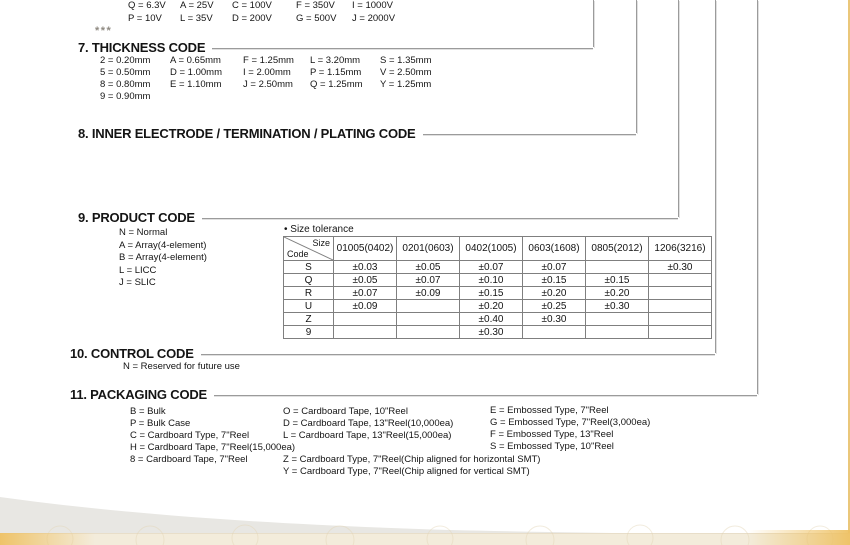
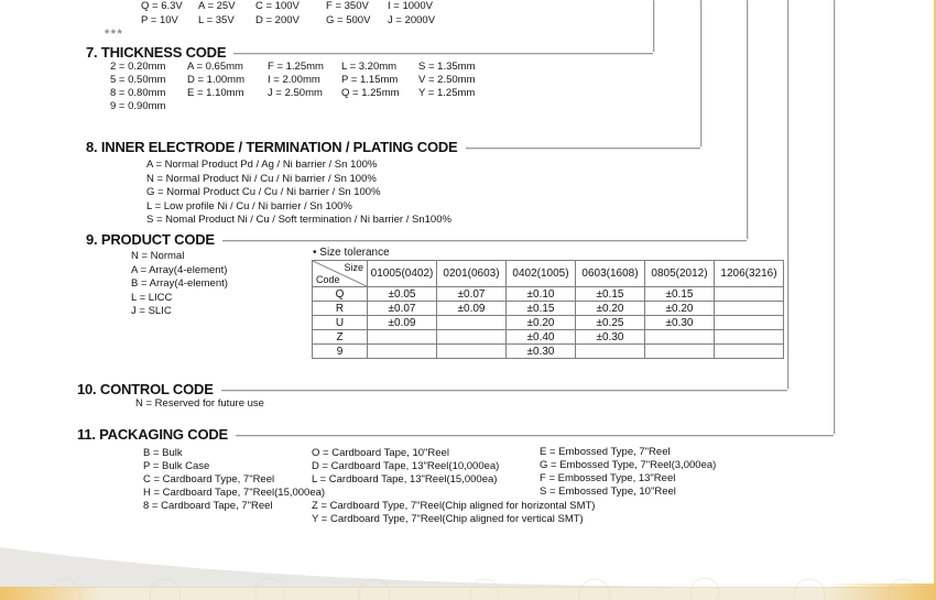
  Q = 6.3V A = 25V C = 100V F = 350V I = 1000V
  P = 10V L = 35V D = 200V G = 500V J = 2000V
  ***
  7. THICKNESS CODE
  2 = 0.20mm A = 0.65mm F = 1.25mm L = 3.20mm S = 1.35mm
  5 = 0.50mm D = 1.00mm I = 2.00mm P = 1.15mm V = 2.50mm
  8 = 0.80mm E = 1.10mm J = 2.50mm Q = 1.25mm Y = 1.25mm
  9 = 0.90mm
  8. INNER ELECTRODE / TERMINATION / PLATING CODE
+ A = Normal Product Pd / Ag / Ni barrier / Sn 100%
+ N = Normal Product Ni / Cu / Ni barrier / Sn 100%
+ G = Normal Product Cu / Cu / Ni barrier / Sn 100%
+ L = Low profile Ni / Cu / Ni barrier / Sn 100%
+ S = Nomal Product Ni / Cu / Soft termination / Ni barrier / Sn100%
  9. PRODUCT CODE
  N = Normal
  A = Array(4-element)
  B = Array(4-element)
  L = LICC
  J = SLIC
  • Size tolerance
  Size Code	01005(0402)	0201(0603)	0402(1005)	0603(1608)	0805(2012)	1206(3216)
- S	±0.03	±0.05	±0.07	±0.07		±0.30
  Q	±0.05	±0.07	±0.10	±0.15	±0.15
  R	±0.07	±0.09	±0.15	±0.20	±0.20
  U	±0.09		±0.20	±0.25	±0.30
  Z			±0.40	±0.30
  9			±0.30
  10. CONTROL CODE
  N = Reserved for future use
  11. PACKAGING CODE
  B = Bulk
  P = Bulk Case
  C = Cardboard Type, 7"Reel
  H = Cardboard Tape, 7"Reel(15,000ea)
  8 = Cardboard Tape, 7"Reel
  O = Cardboard Tape, 10"Reel
  D = Cardboard Tape, 13"Reel(10,000ea)
  L = Cardboard Tape, 13"Reel(15,000ea)
  E = Embossed Type, 7"Reel
  G = Embossed Type, 7"Reel(3,000ea)
  F = Embossed Type, 13"Reel
  S = Embossed Type, 10"Reel
  Z = Cardboard Type, 7"Reel(Chip aligned for horizontal SMT)
  Y = Cardboard Type, 7"Reel(Chip aligned for vertical SMT)
